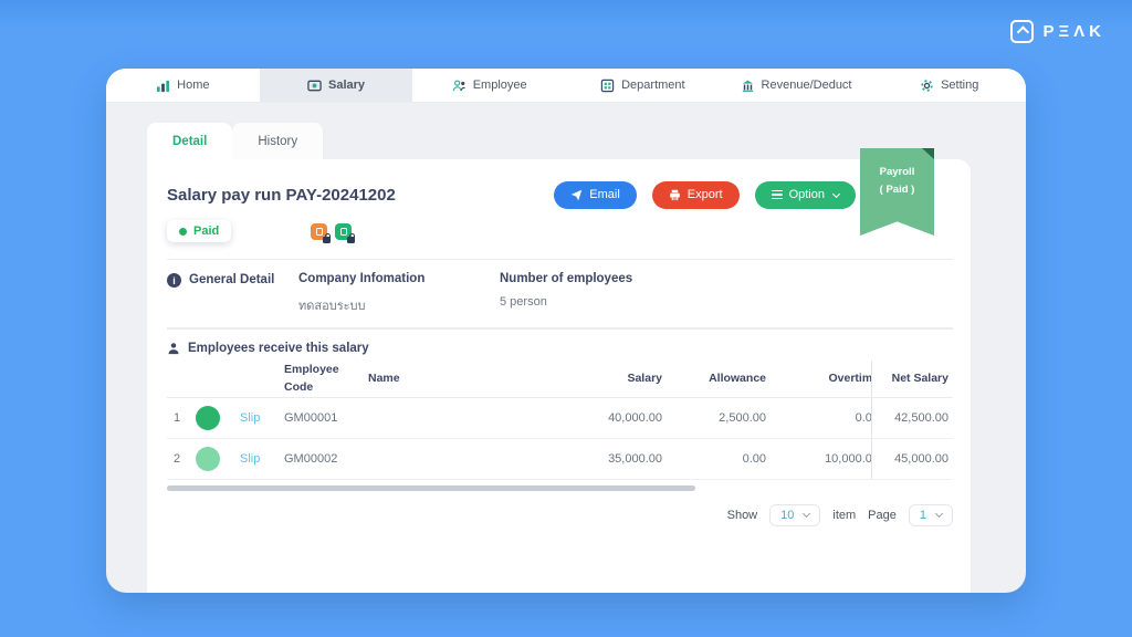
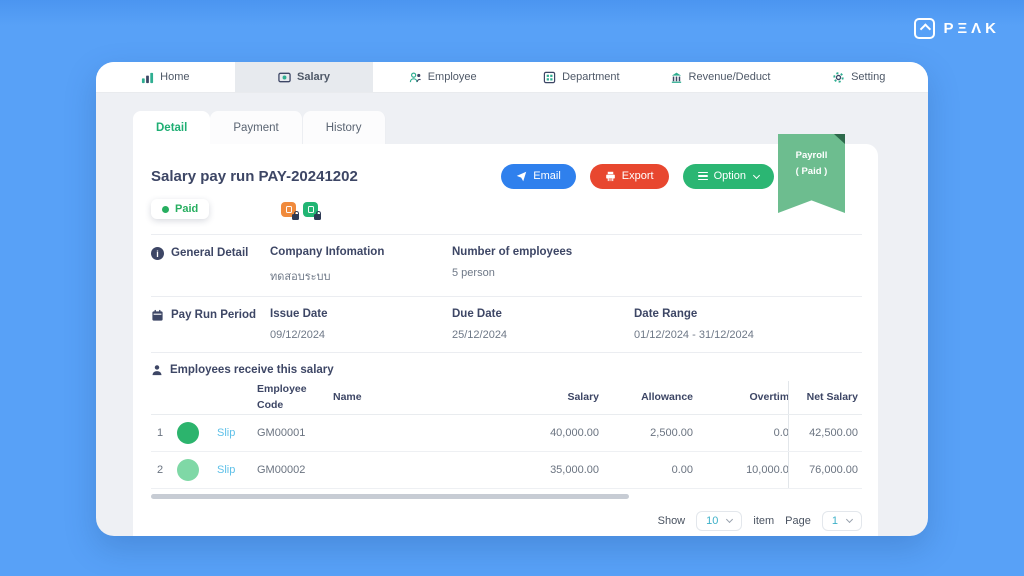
  PΞΛK
  Home
  Salary
  Employee
  Department
  Revenue/Deduct
  Setting
  Detail
+ Payment
  History
  Payroll
  ( Paid )
  Salary pay run PAY-20241202
  Email
  Export
  Option
  Paid
  i
  General Detail
  Company Infomation
  ทดสอบระบบ
  Number of employees
  5 person
+ Pay Run Period
+ Issue Date
+ 09/12/2024
+ Due Date
+ 25/12/2024
+ Date Range
+ 01/12/2024 - 31/12/2024
  Employees receive this salary
  Employee Code
  Name
  Salary
  Allowance
  Overtim
  Net Salary
  1
  Slip
  GM00001
  40,000.00
  2,500.00
  0.0
  42,500.00
  2
  Slip
  GM00002
  35,000.00
  0.00
  10,000.0
- 45,000.00
+ 76,000.00
  Show
  10
  item
  Page
  1
